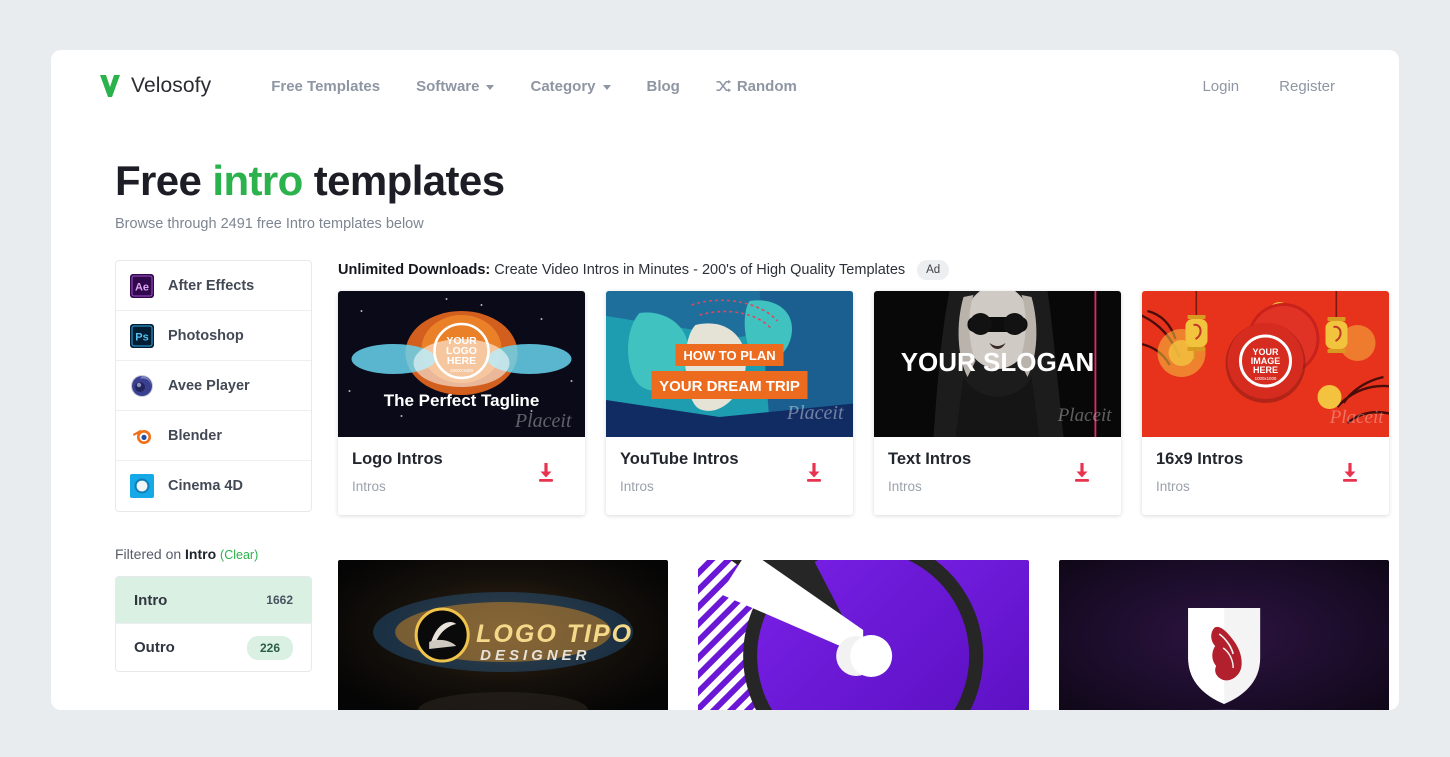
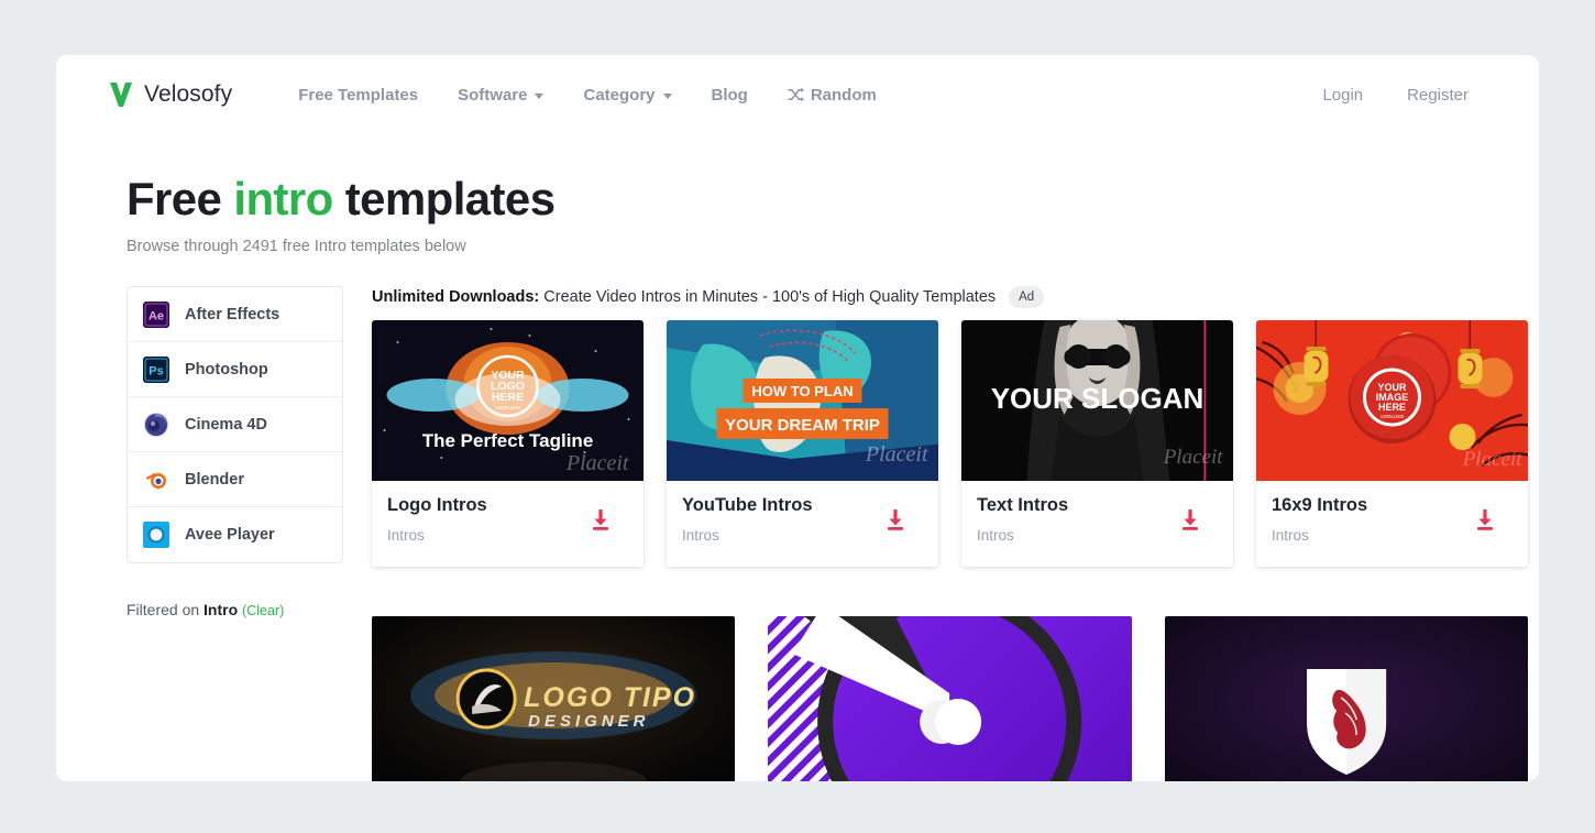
  Velosofy
  Free Templates
  Software
  Category
  Blog
  Random
  Login
  Register
  Free intro templates
  Browse through 2491 free Intro templates below
  Ae
  After Effects
  Ps
  Photoshop
- Avee Player
+ Cinema 4D
  Blender
- Cinema 4D
+ Avee Player
  Filtered on Intro (Clear)
- Intro
- 1662
- Outro
- 226
- Unlimited Downloads: Create Video Intros in Minutes - 200's of High Quality Templates
+ Unlimited Downloads: Create Video Intros in Minutes - 100's of High Quality Templates
  Ad
  YOUR
  LOGO
  HERE
  The Perfect Tagline
  Placeit
  Logo Intros
  Intros
  HOW TO PLAN
  YOUR DREAM TRIP
  Placeit
  YouTube Intros
  Intros
  YOUR SLOGAN
  Placeit
  Text Intros
  Intros
  YOUR
  IMAGE
  HERE
  Placeit
  16x9 Intros
  Intros
  LOGO TIPO
  DESIGNER
